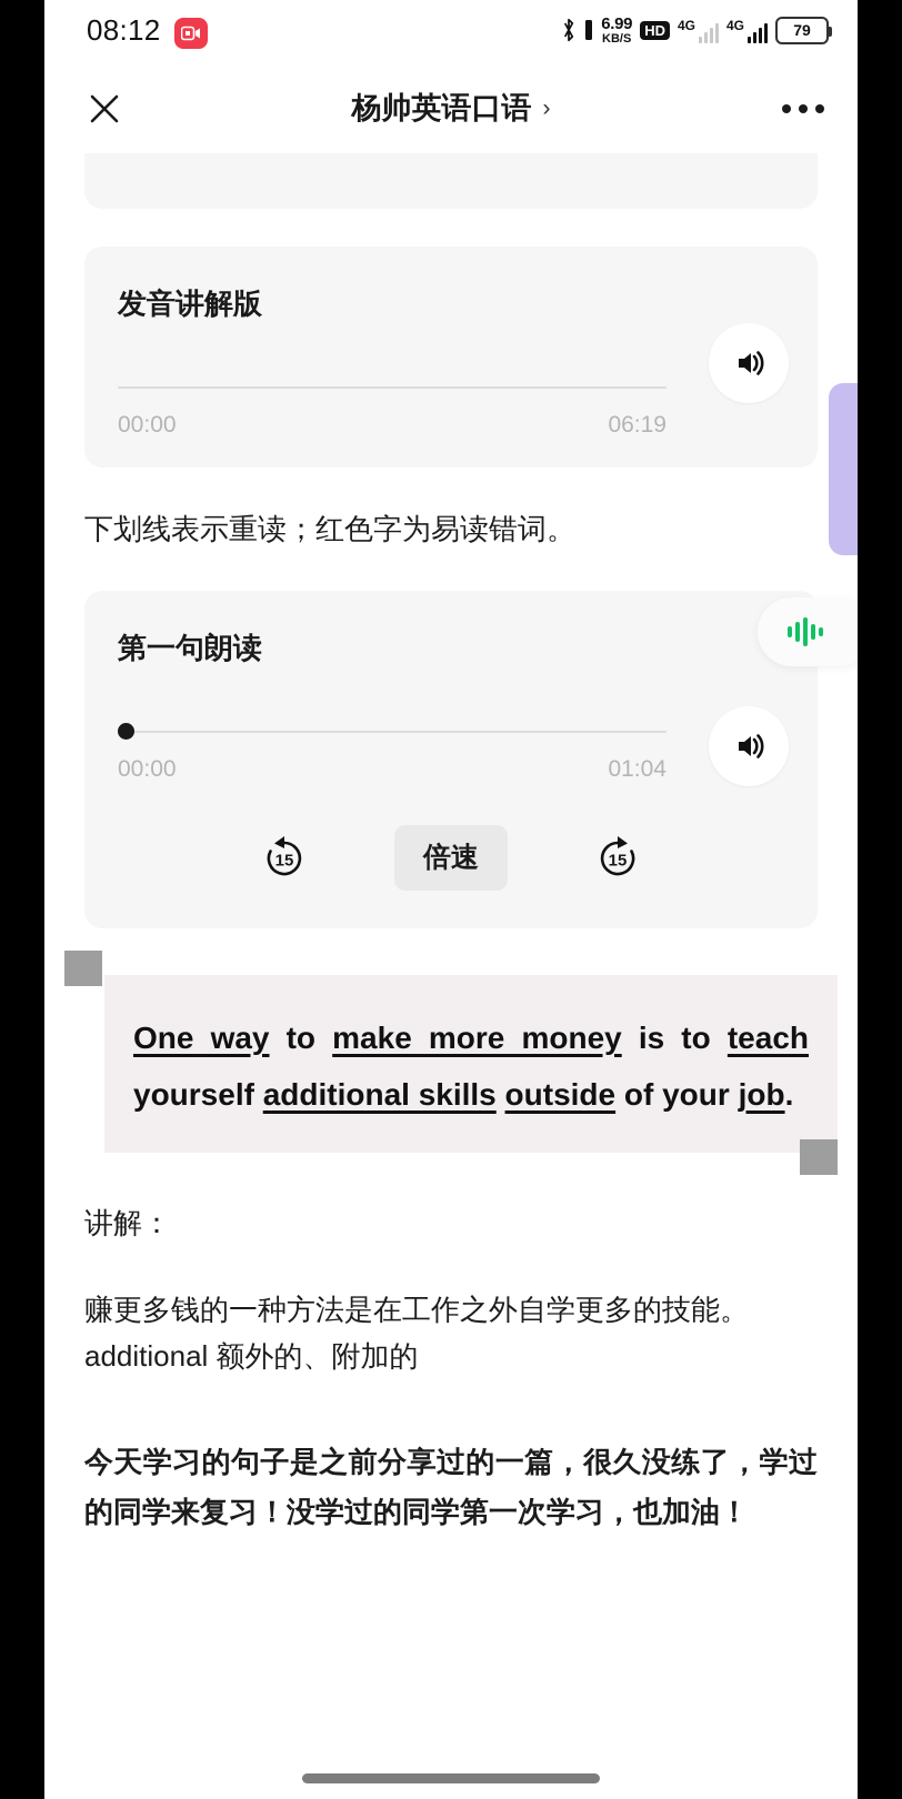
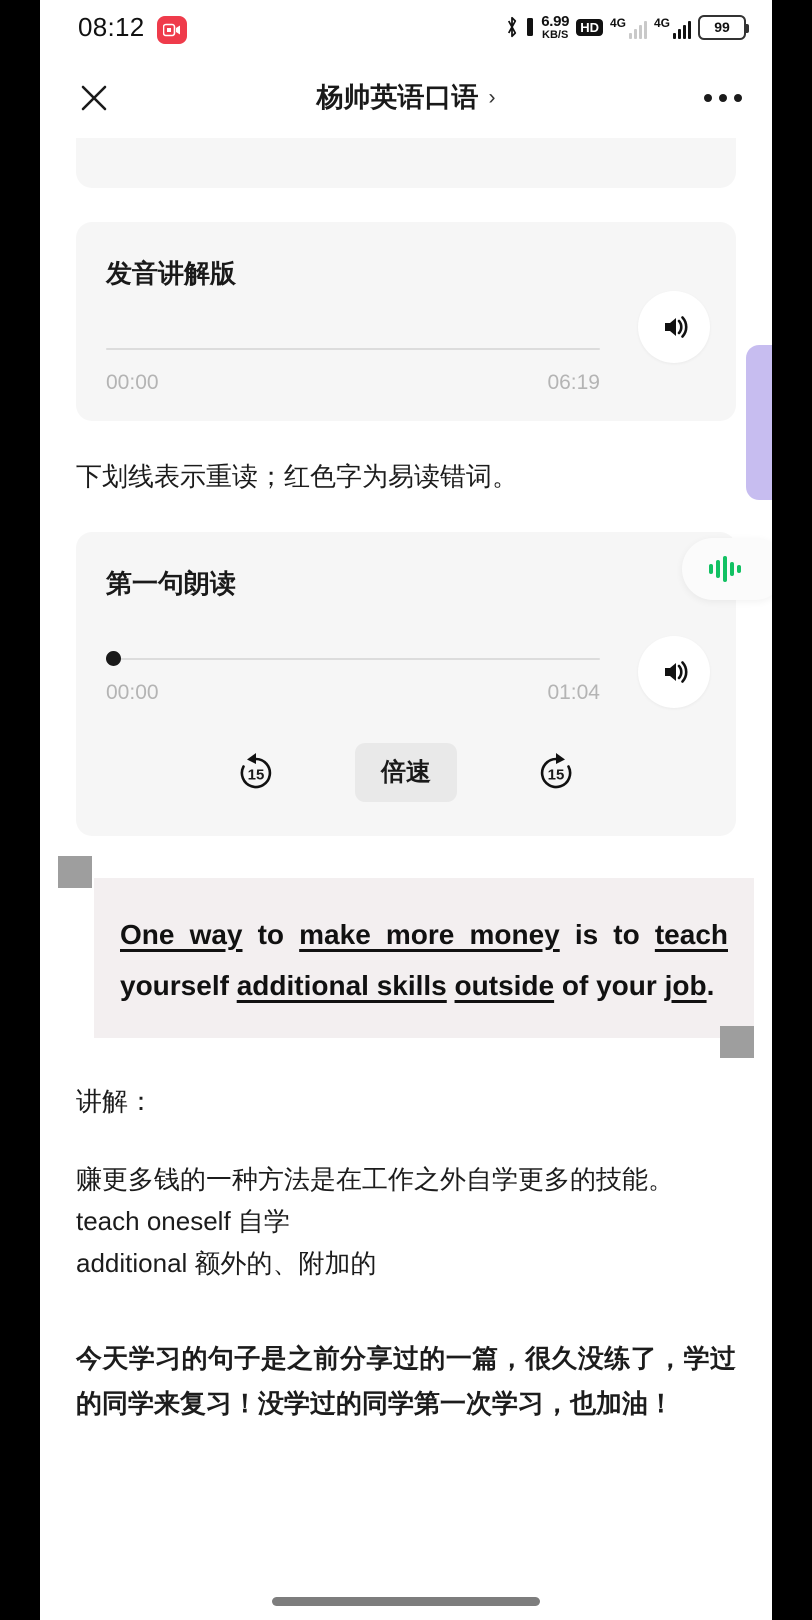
  08:12
  6.99
  KB/S
  HD
  4G
  4G
- 79
+ 99
  杨帅英语口语
  ›
  发音讲解版
  00:00
  06:19
  下划线表示重读；红色字为易读错词。
  第一句朗读
  00:00
  01:04
  15
  倍速
  15
  One way to make more money is to teach yourself additional skills outside of your job.
  讲解：
  赚更多钱的一种方法是在工作之外自学更多的技能。
+ teach oneself 自学
  additional 额外的、附加的
  今天学习的句子是之前分享过的一篇，很久没练了，学过的同学来复习！没学过的同学第一次学习，也加油！
